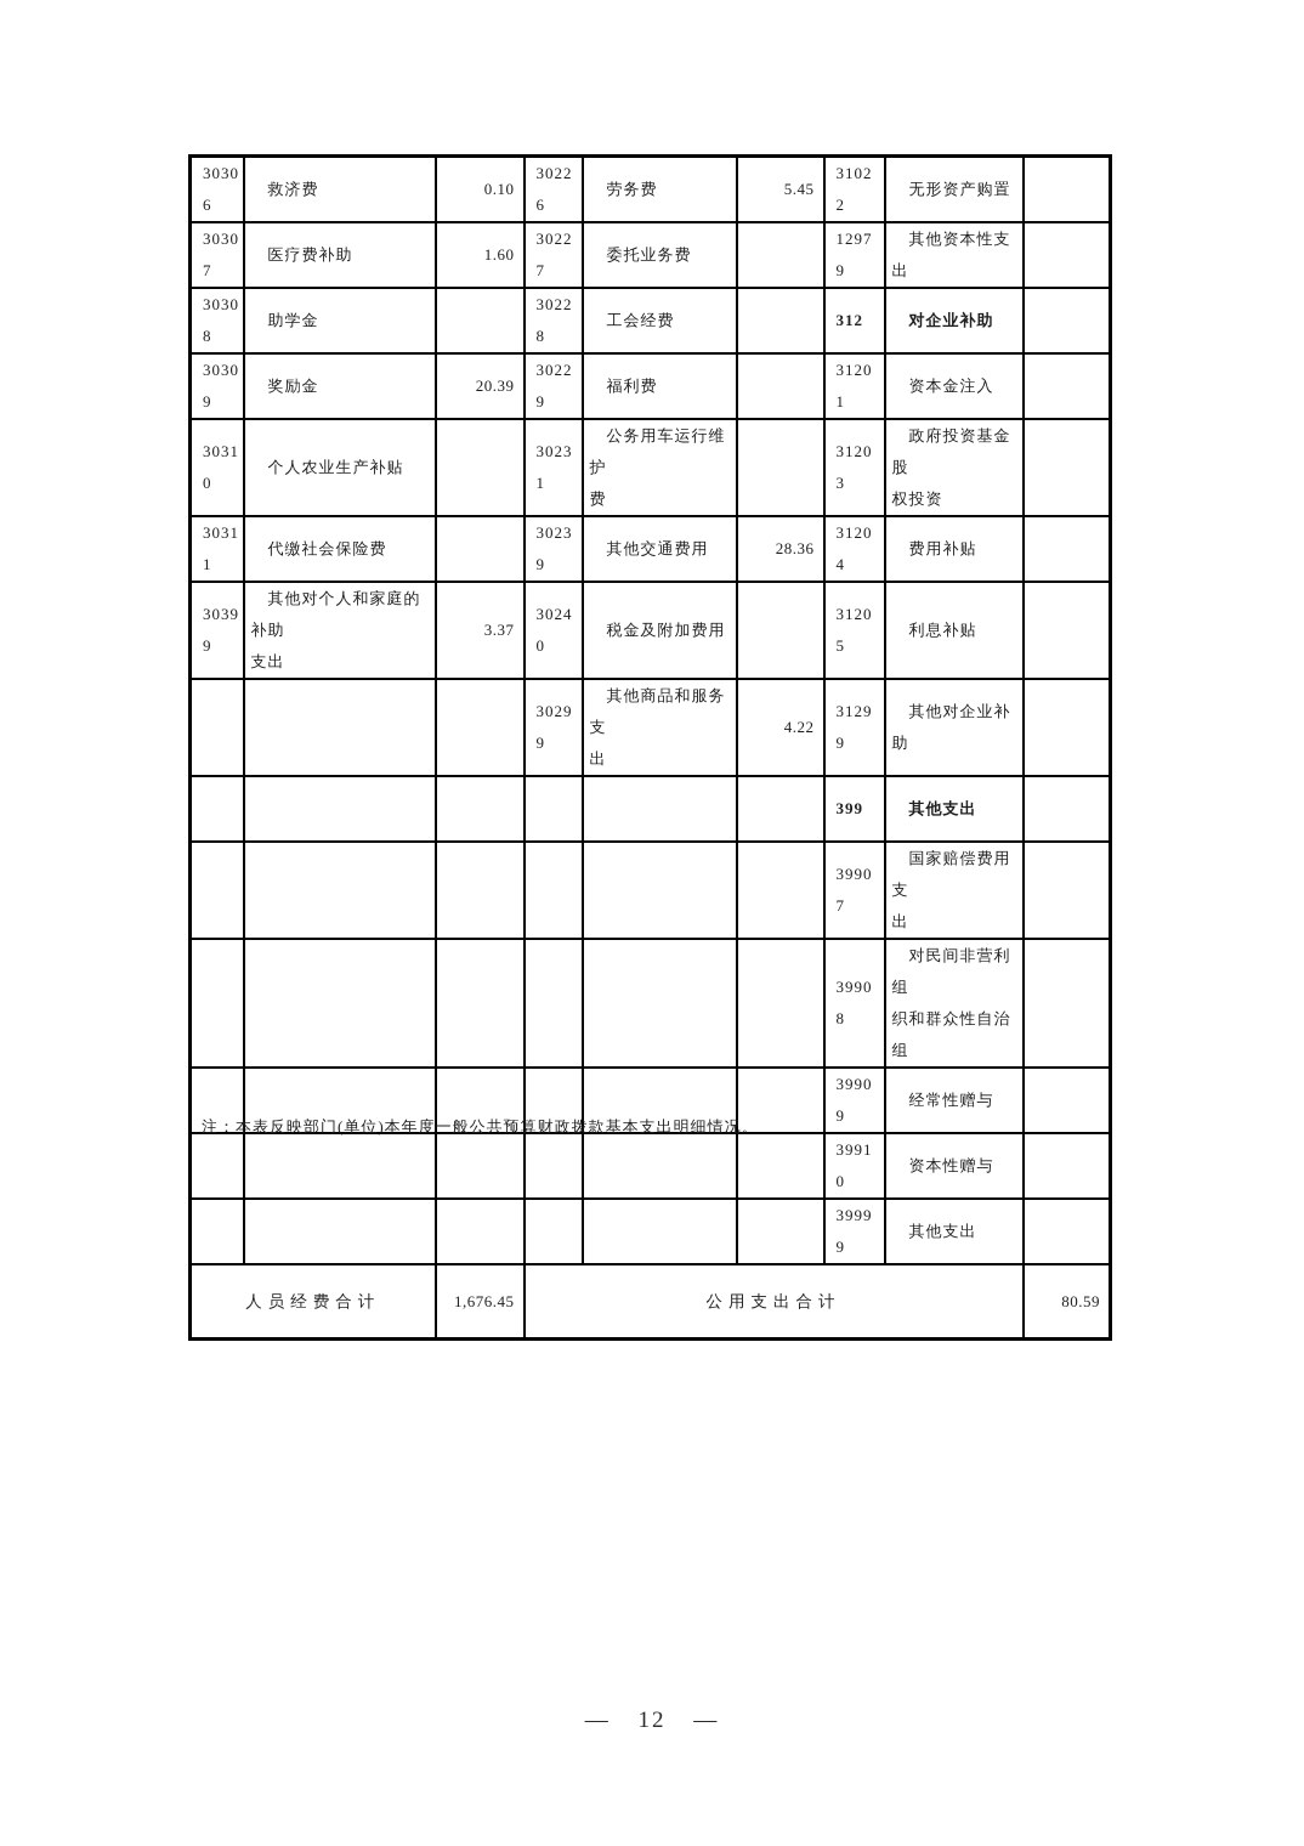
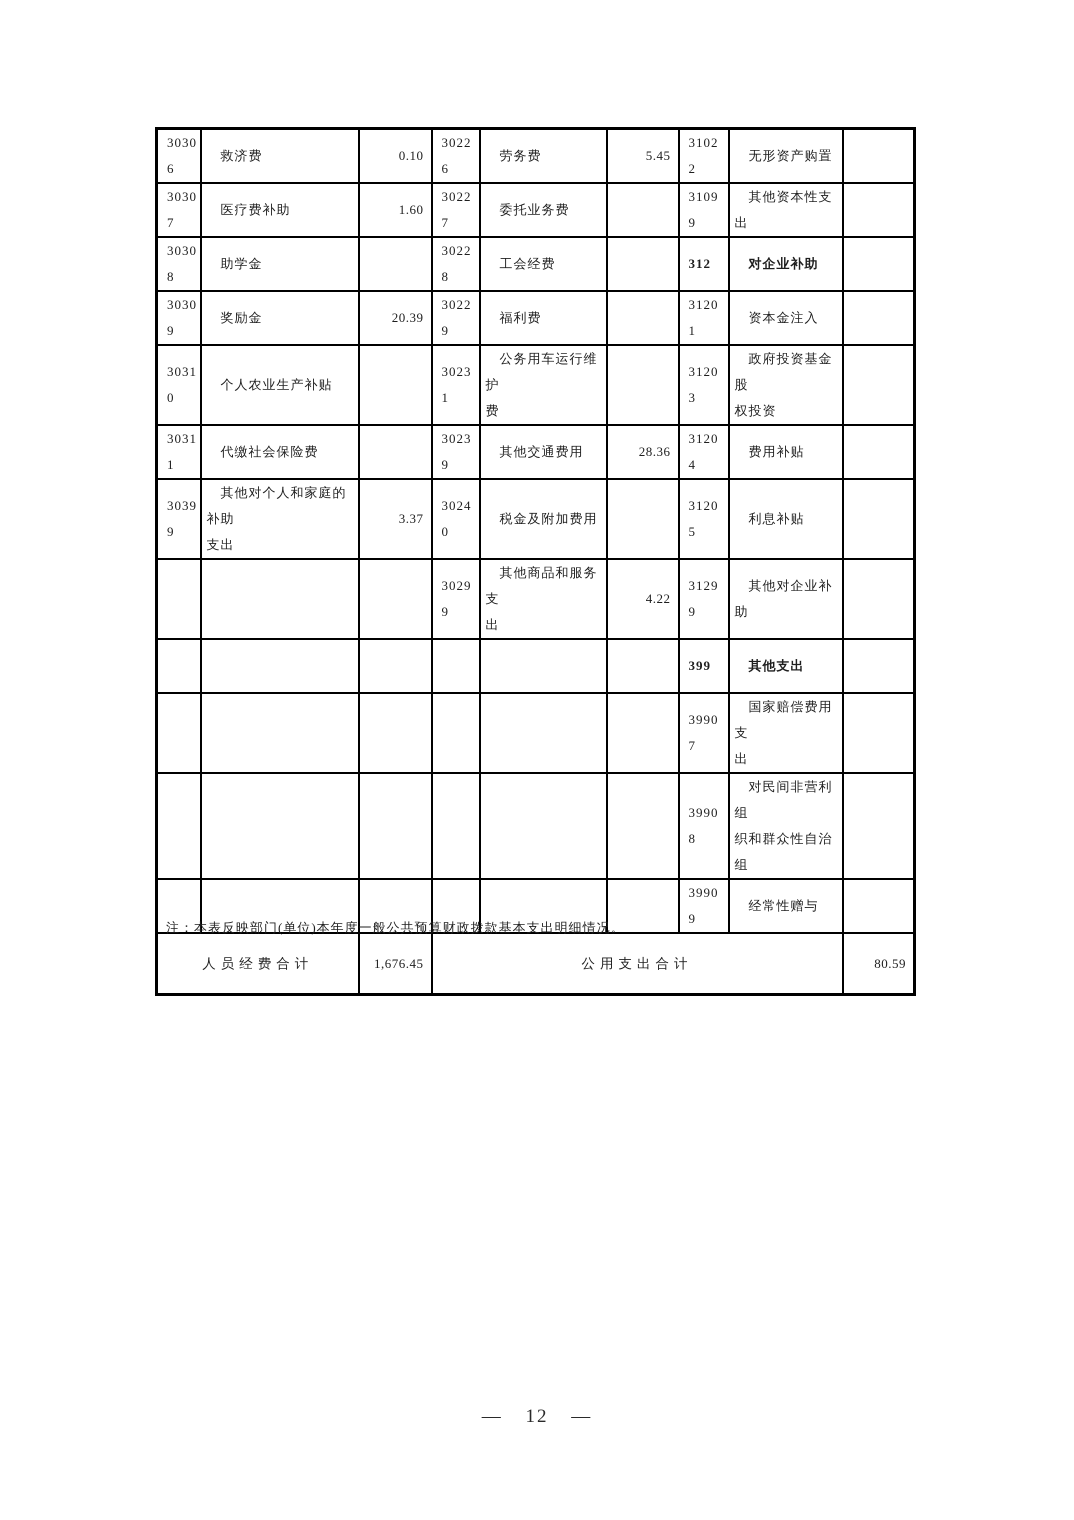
  3030 6	救济费	0.10	30226	劳务费	5.45	31022	无形资产购置
- 3030 7	医疗费补助	1.60	30227	委托业务费		12979	其他资本性支出
+ 3030 7	医疗费补助	1.60	30227	委托业务费		31099	其他资本性支出
  3030 8	助学金		30228	工会经费		312	对企业补助
  3030 9	奖励金	20.39	30229	福利费		31201	资本金注入
  3031 0	个人农业生产补贴		30231	公务用车运行维护 费		31203	政府投资基金股 权投资
  3031 1	代缴社会保险费		30239	其他交通费用	28.36	31204	费用补贴
  3039 9	其他对个人和家庭的补助 支出	3.37	30240	税金及附加费用		31205	利息补贴
  			30299	其他商品和服务支 出	4.22	31299	其他对企业补助
  						399	其他支出
  						39907	国家赔偿费用支 出
  						39908	对民间非营利组 织和群众性自治组
  						39909	经常性赠与
- 						39910	资本性赠与
- 						39999	其他支出
  人员经费合计	1,676.45	公用支出合计	80.59
  注：本表反映部门(单位)本年度一般公共预算财政拨款基本支出明细情况。
  — 12 —
